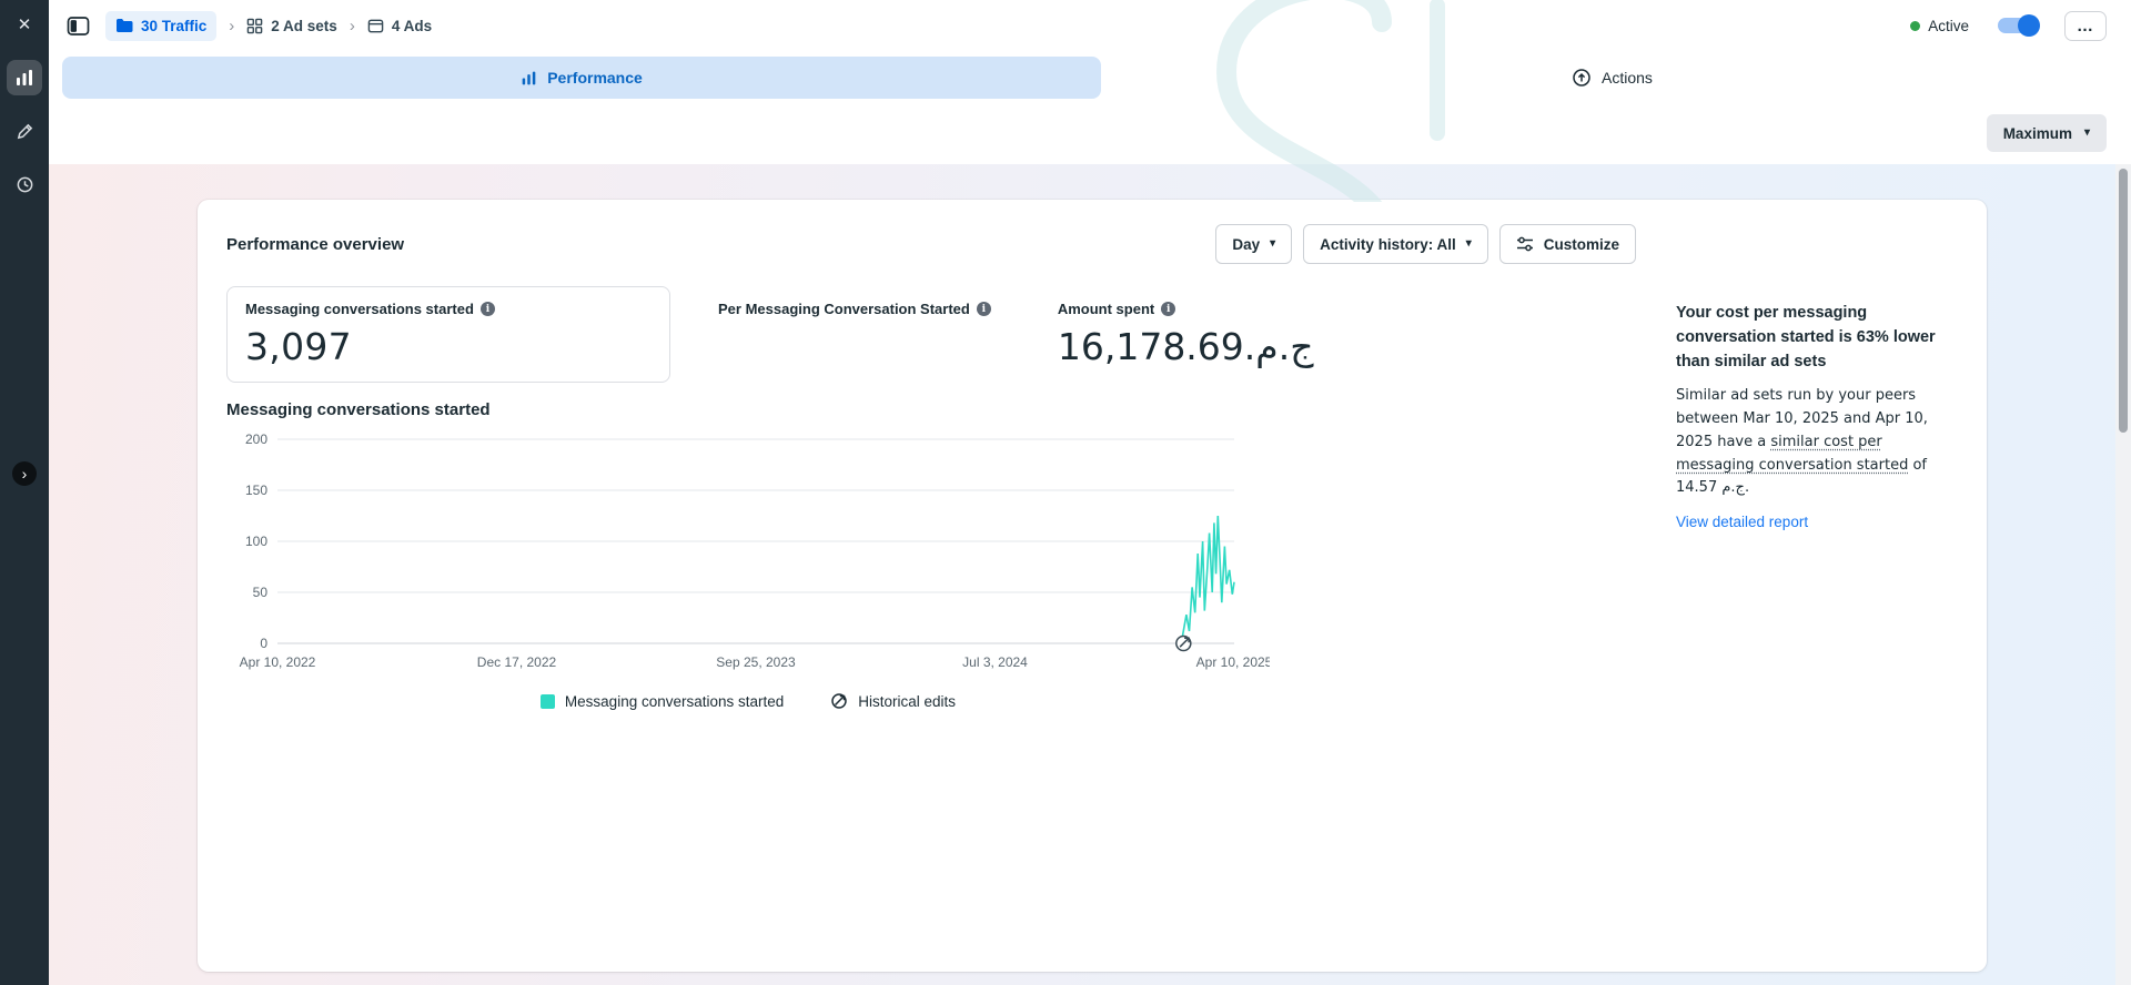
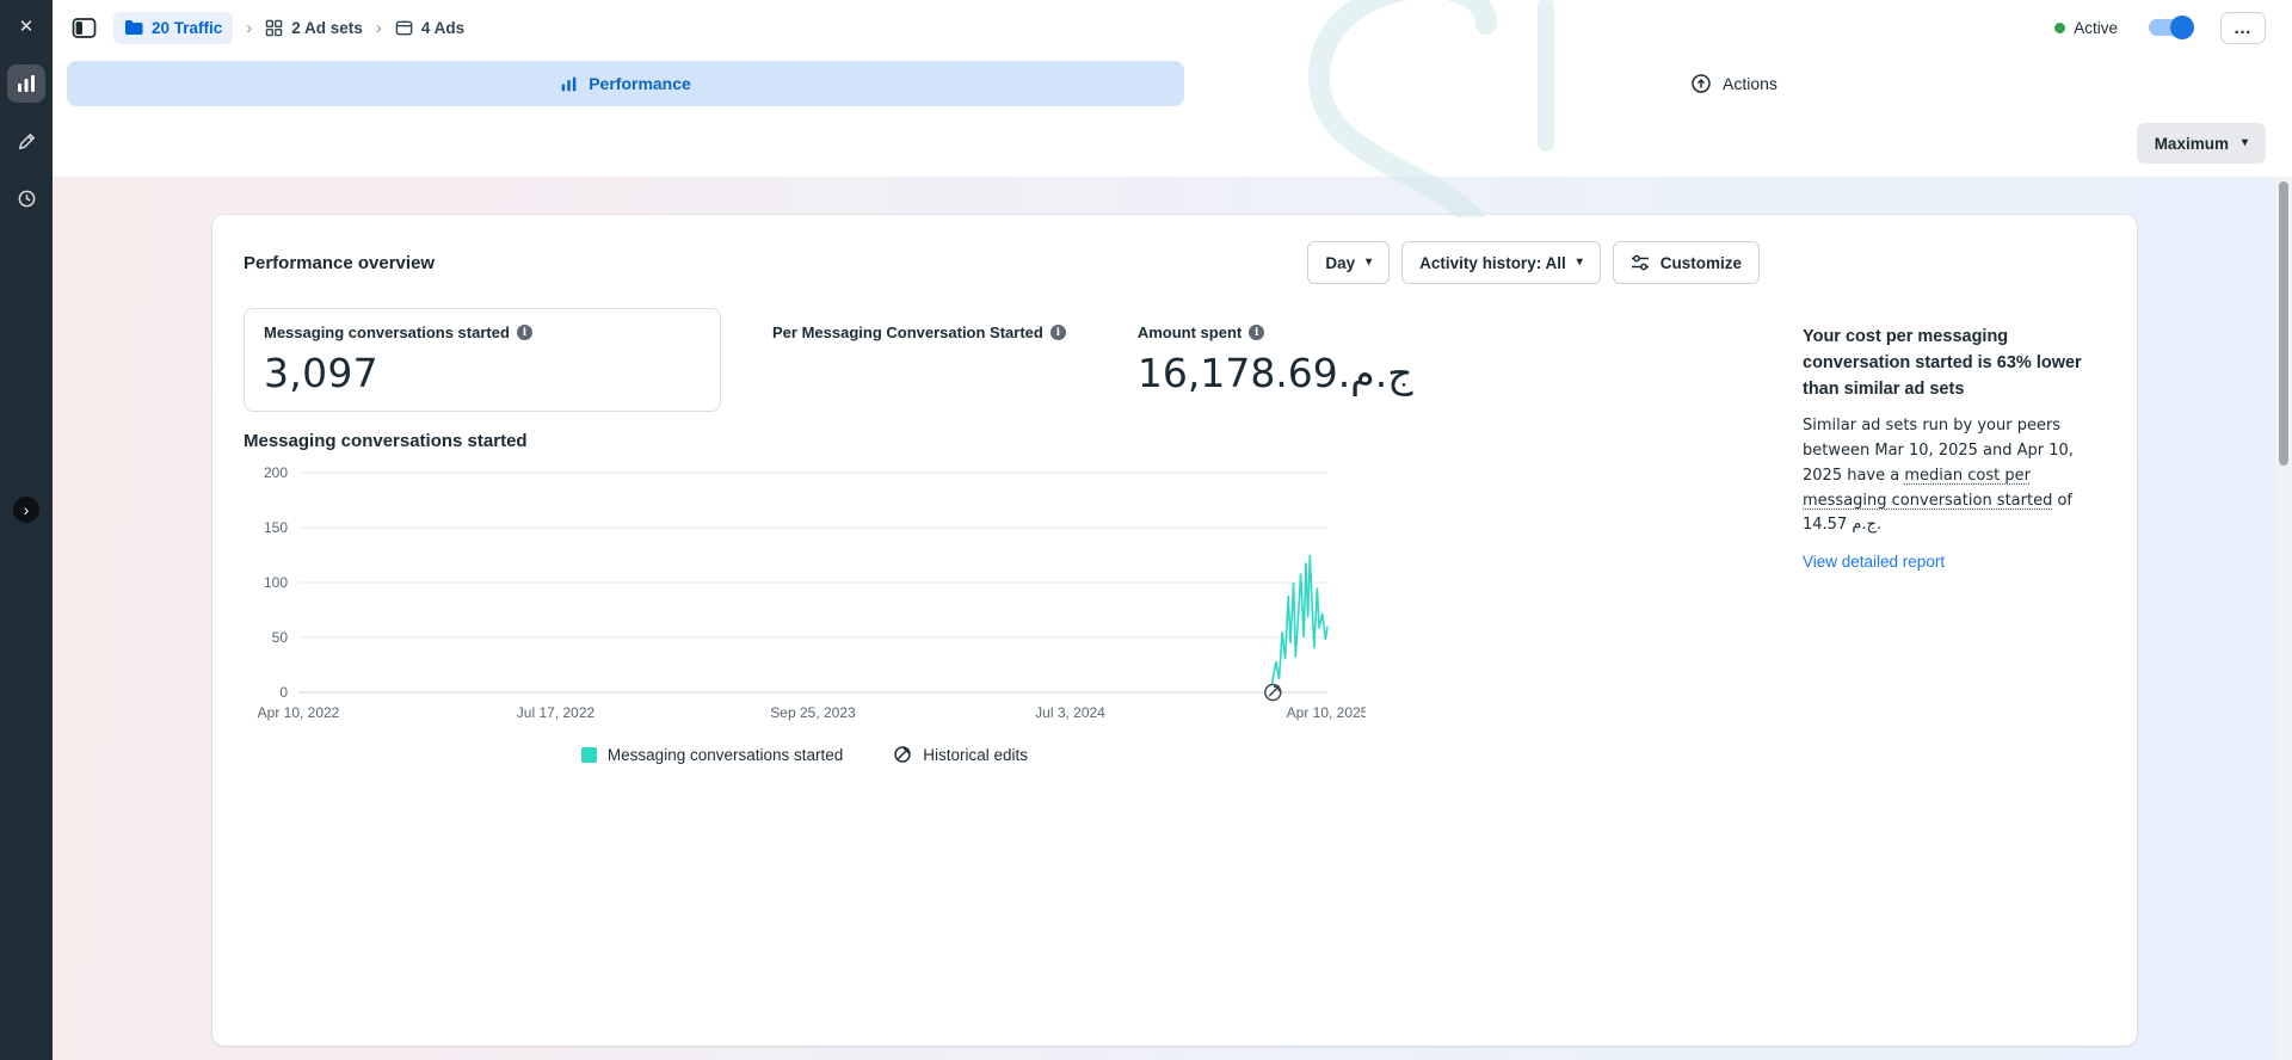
  ✕
  ›
- 30 Traffic
+ 20 Traffic
  ›
  2 Ad sets
  ›
  4 Ads
  Active
  …
  Performance
  Actions
  Maximum
  ▾
  Performance overview
  Day
  ▾
  Activity history: All
  ▾
  Customize
  Messaging conversations started
  i
  3,097
  Per Messaging Conversation Started
  i
  Amount spent
  i
  16,178.69.ج.م
  Messaging conversations started
  0
  50
  100
  150
  200
  Apr 10, 2022
- Dec 17, 2022
+ Jul 17, 2022
  Sep 25, 2023
  Jul 3, 2024
  Apr 10, 2025
  Messaging conversations started
  Historical edits
  Your cost per messaging conversation started is 63% lower than similar ad sets
- Similar ad sets run by your peers between Mar 10, 2025 and Apr 10, 2025 have a similar cost per messaging conversation started of 14.57 ج.م.
+ Similar ad sets run by your peers between Mar 10, 2025 and Apr 10, 2025 have a median cost per messaging conversation started of 14.57 ج.م.
  View detailed report
